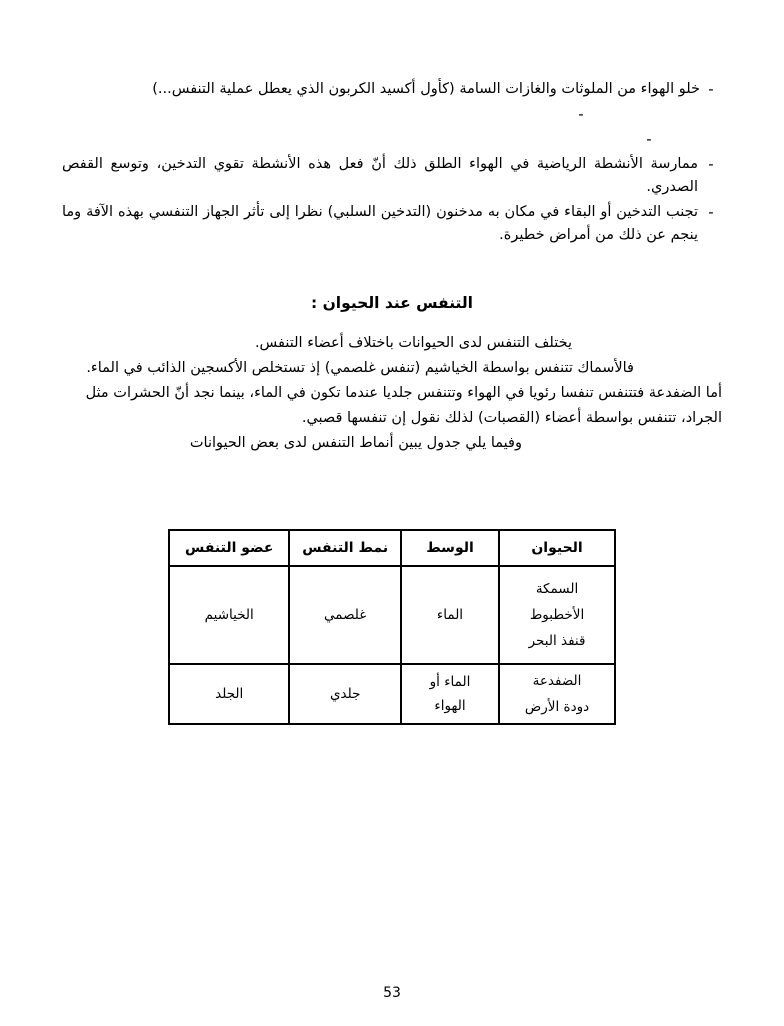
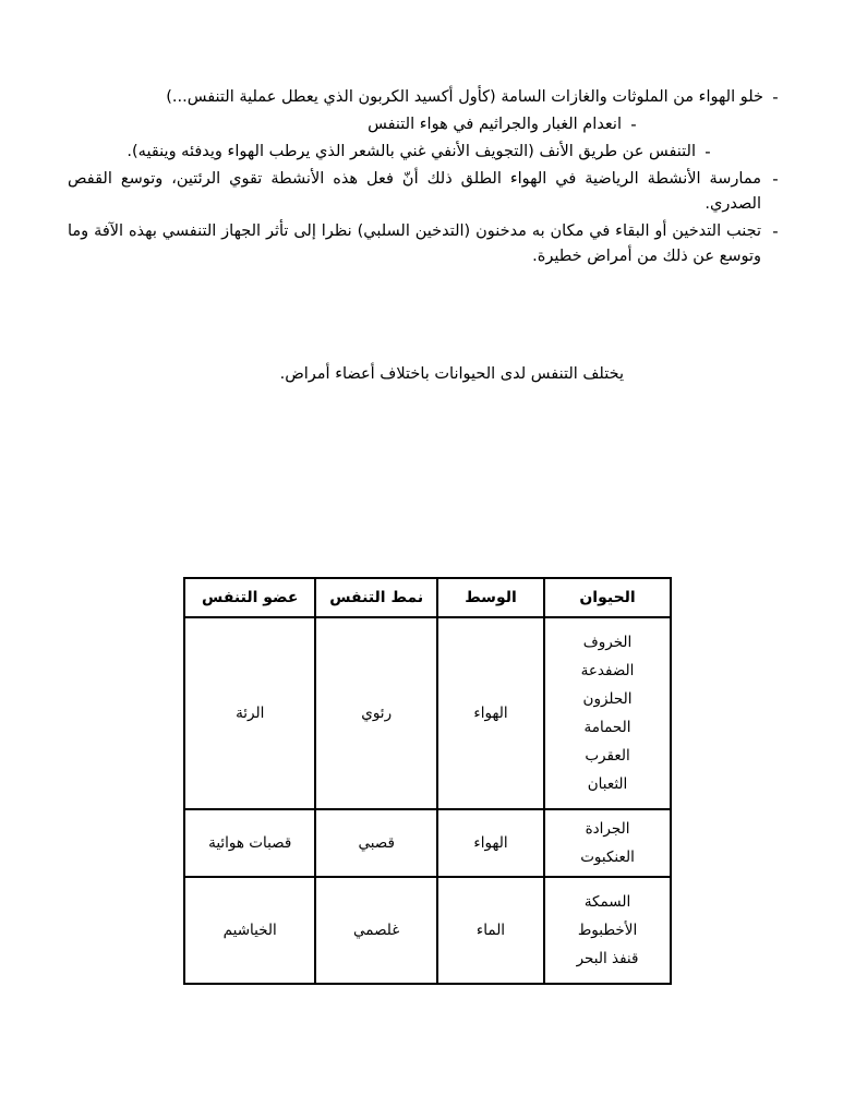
  -
  خلو الهواء من الملوثات والغازات السامة (كأول أكسيد الكربون الذي يعطل عملية التنفس...)
  -
+ انعدام الغبار والجراثيم في هواء التنفس
  -
+ التنفس عن طريق الأنف (التجويف الأنفي غني بالشعر الذي يرطب الهواء ويدفئه وينقيه).
  -
- ممارسة الأنشطة الرياضية في الهواء الطلق ذلك أنّ فعل هذه الأنشطة تقوي التدخين، وتوسع القفص الصدري.
+ ممارسة الأنشطة الرياضية في الهواء الطلق ذلك أنّ فعل هذه الأنشطة تقوي الرئتين، وتوسع القفص الصدري.
  -
- تجنب التدخين أو البقاء في مكان به مدخنون (التدخين السلبي) نظرا إلى تأثر الجهاز التنفسي بهذه الآفة وما ينجم عن ذلك من أمراض خطيرة.
+ تجنب التدخين أو البقاء في مكان به مدخنون (التدخين السلبي) نظرا إلى تأثر الجهاز التنفسي بهذه الآفة وما وتوسع عن ذلك من أمراض خطيرة.
- التنفس عند الحيوان :
- يختلف التنفس لدى الحيوانات باختلاف أعضاء التنفس.
+ يختلف التنفس لدى الحيوانات باختلاف أعضاء أمراض.
- فالأسماك تتنفس بواسطة الخياشيم (تنفس غلصمي) إذ تستخلص الأكسجين الذائب في الماء.
- أما الضفدعة فتتنفس تنفسا رئويا في الهواء وتتنفس جلديا عندما تكون في الماء، بينما نجد أنّ الحشرات مثل
- الجراد، تتنفس بواسطة أعضاء (القصبات) لذلك نقول إن تنفسها قصبي.
- وفيما يلي جدول يبين أنماط التنفس لدى بعض الحيوانات
  الحيوان	الوسط	نمط التنفس	عضو التنفس
+ الخروف الضفدعة الحلزون الحمامة العقرب الثعبان	الهواء	رئوي	الرئة
+ الجرادة العنكبوت	الهواء	قصبي	قصبات هوائية
  السمكة الأخطبوط قنفذ البحر	الماء	غلصمي	الخياشيم
- الضفدعة دودة الأرض	الماء أو الهواء	جلدي	الجلد
- 53
